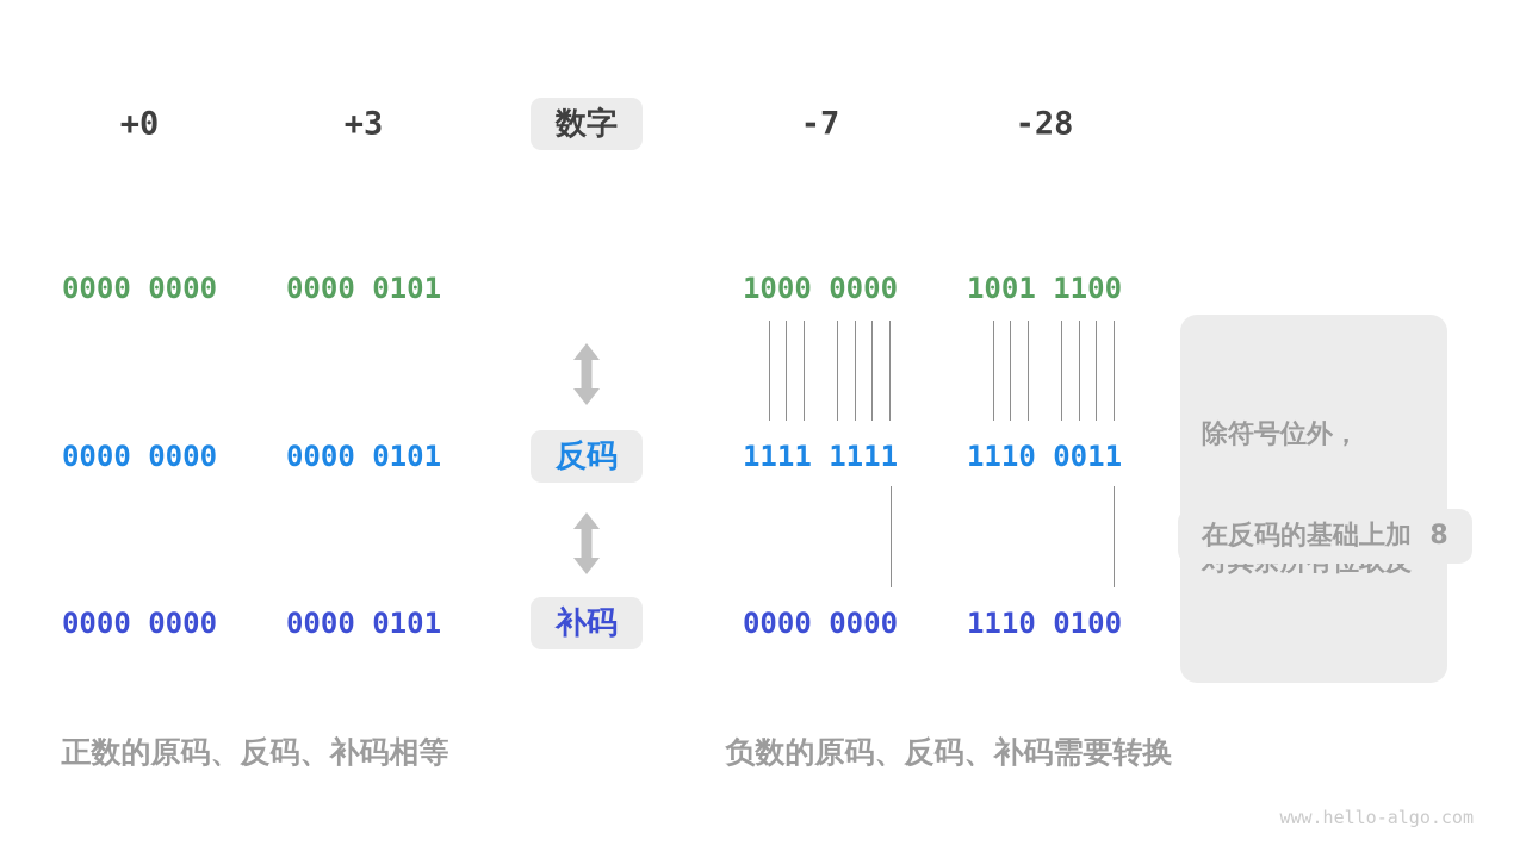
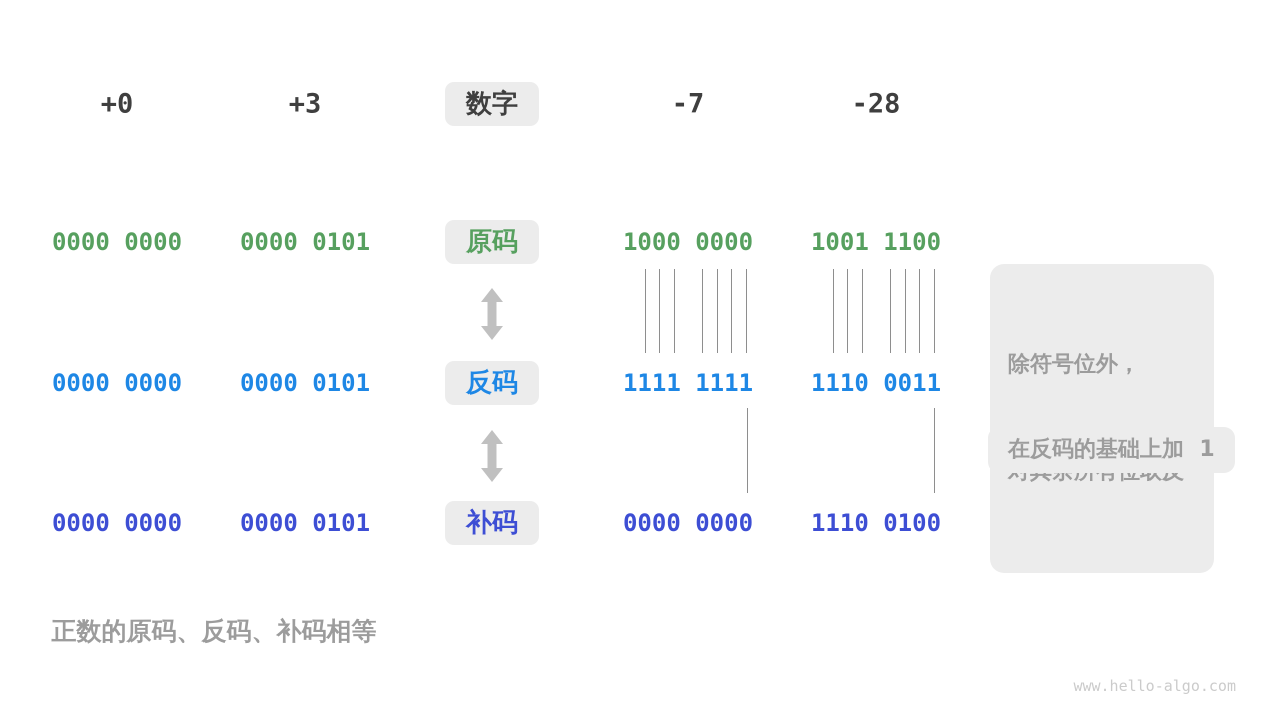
  +0
  +3
  -7
  -28
  数字
+ 原码
  反码
  补码
  0000 0000
  0000 0101
  1000 0000
  1001 1100
  0000 0000
  0000 0101
  1111 1111
  1110 0011
  0000 0000
  0000 0101
  0000 0000
  1110 0100
  除符号位外，
- 在反码的基础上加 8
+ 在反码的基础上加 1
  正数的原码、反码、补码相等
- 负数的原码、反码、补码需要转换
  www.hello-algo.com
